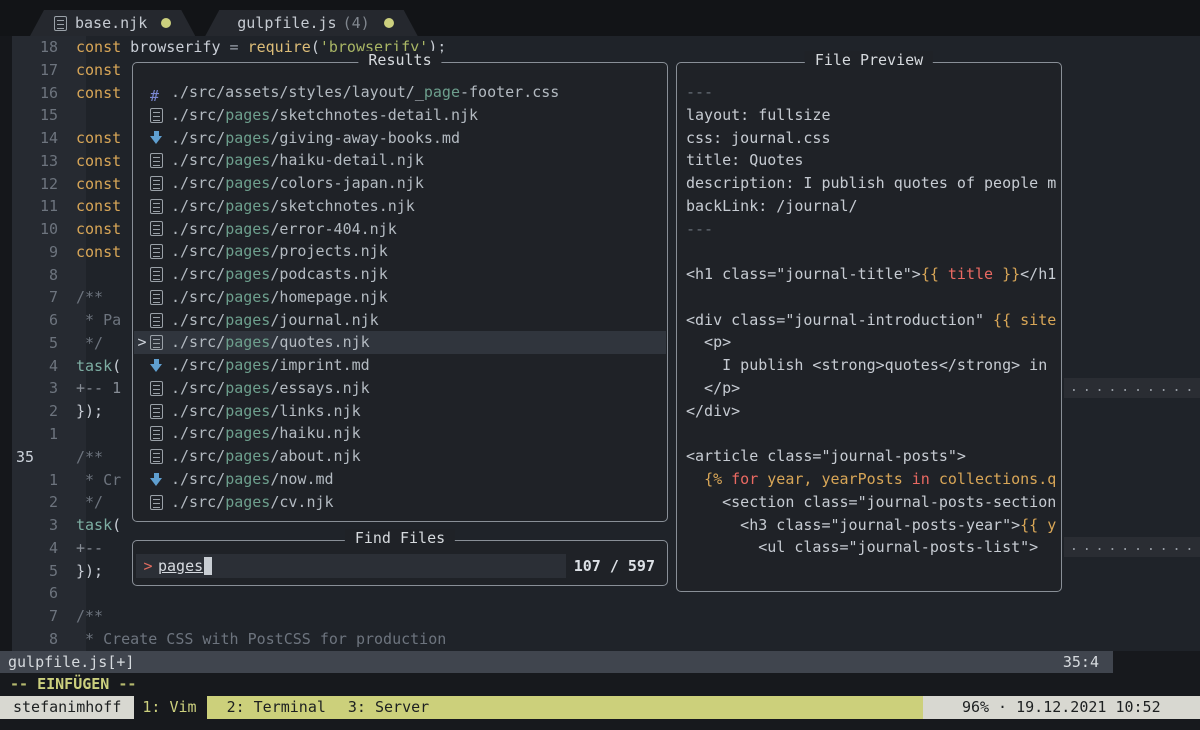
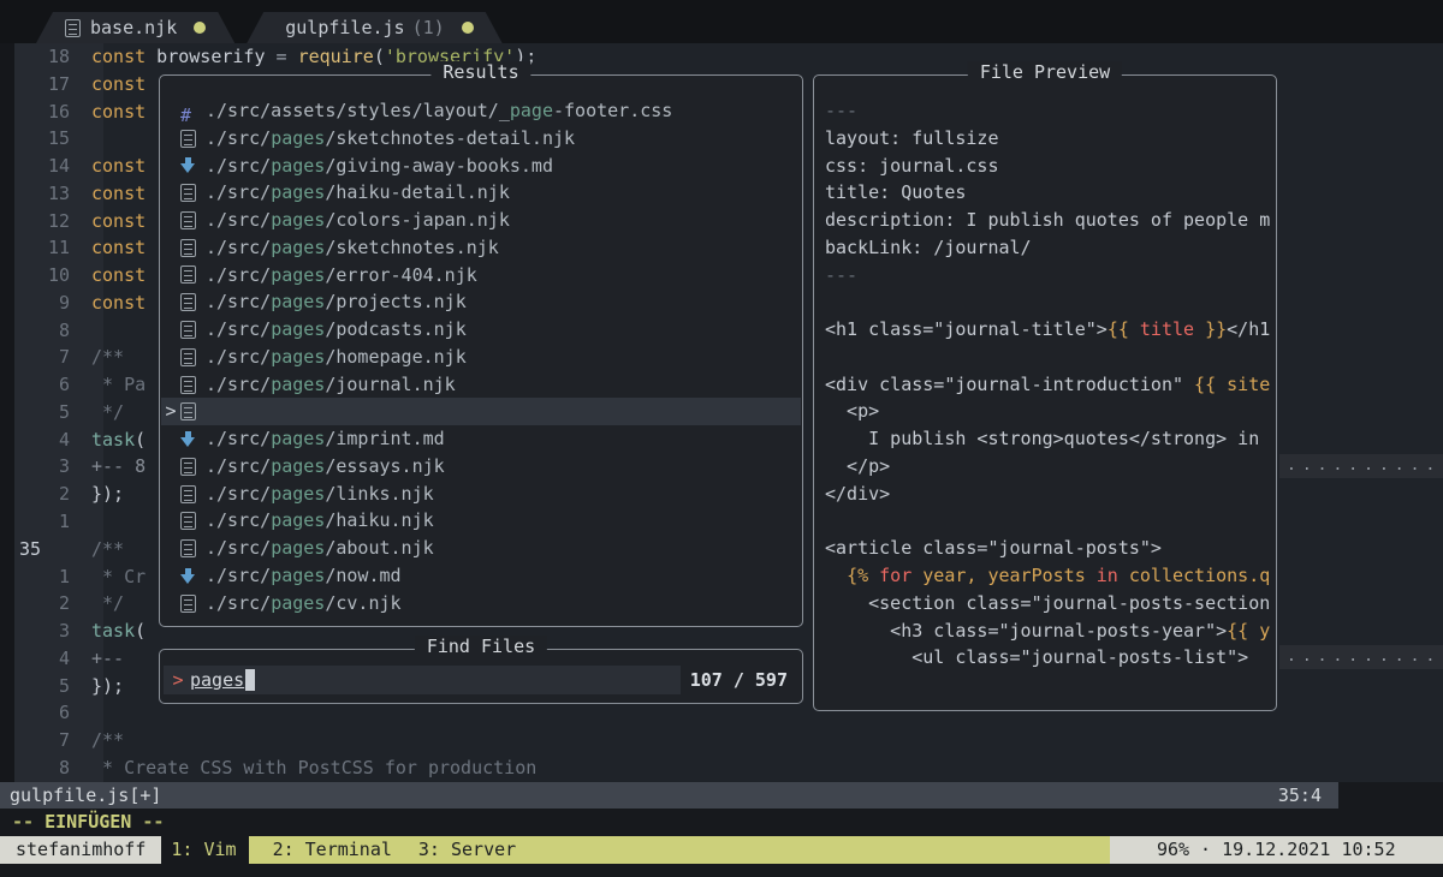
  base.njk
  gulpfile.js
- (4)
+ (1)
  18
  const browserify = require('browserify');
  17
  const
  16
  const
  15
  14
  const
  13
  const
  12
  const
  11
  const
  10
  const
  9
  const
  8
  7
  /**
  6
  * Pa
  5
  */
  4
  task(
  3
- +-- 1
+ +-- 8
  2
  });
  1
  35
  /**
  1
  * Cr
  2
  */
  3
  task(
  4
  +--
  5
  });
  6
  7
  /**
  8
  * Create CSS with PostCSS for production
  Results
  ./src/assets/styles/layout/_page-footer.css
  ./src/pages/sketchnotes-detail.njk
  ./src/pages/giving-away-books.md
  ./src/pages/haiku-detail.njk
  ./src/pages/colors-japan.njk
  ./src/pages/sketchnotes.njk
  ./src/pages/error-404.njk
  ./src/pages/projects.njk
  ./src/pages/podcasts.njk
  ./src/pages/homepage.njk
  ./src/pages/journal.njk
  >
- ./src/pages/quotes.njk
  ./src/pages/imprint.md
  ./src/pages/essays.njk
  ./src/pages/links.njk
  ./src/pages/haiku.njk
  ./src/pages/about.njk
  ./src/pages/now.md
  ./src/pages/cv.njk
  Find Files
  >
  pages
  107 / 597
  File Preview
  ---
  layout: fullsize
  css: journal.css
  title: Quotes
  description: I publish quotes of people m
  backLink: /journal/
  ---
  <h1 class="journal-title">{{ title }}</h1
  <div class="journal-introduction" {{ site
  <p>
  I publish <strong>quotes</strong> in
  </p>
  </div>
  <article class="journal-posts">
  {% for year, yearPosts in collections.q
  <section class="journal-posts-section
  <h3 class="journal-posts-year">{{ y
  <ul class="journal-posts-list">
  ..........
  ..........
  gulpfile.js[+]
  35:4
  -- EINFÜGEN --
  stefanimhoff
  1: Vim
  2: Terminal
  3: Server
  96% · 19.12.2021 10:52
